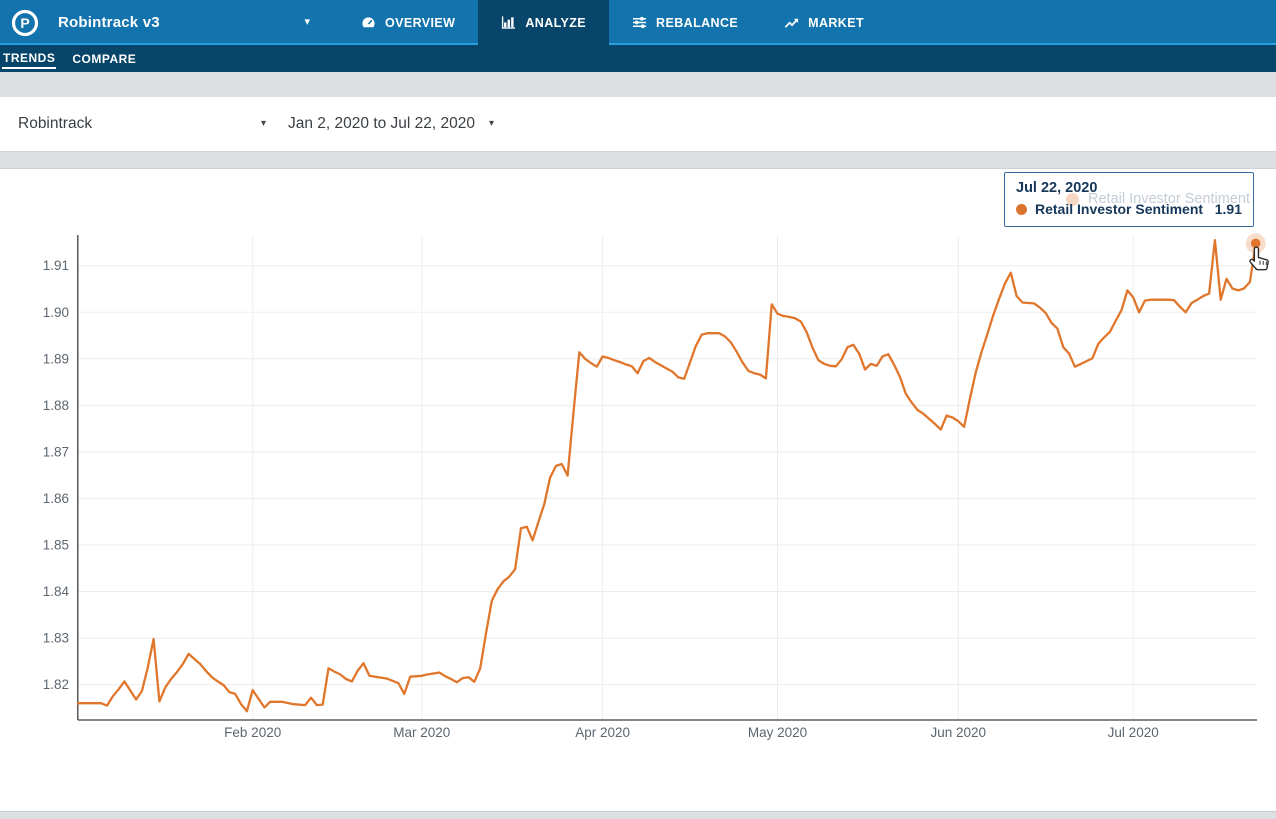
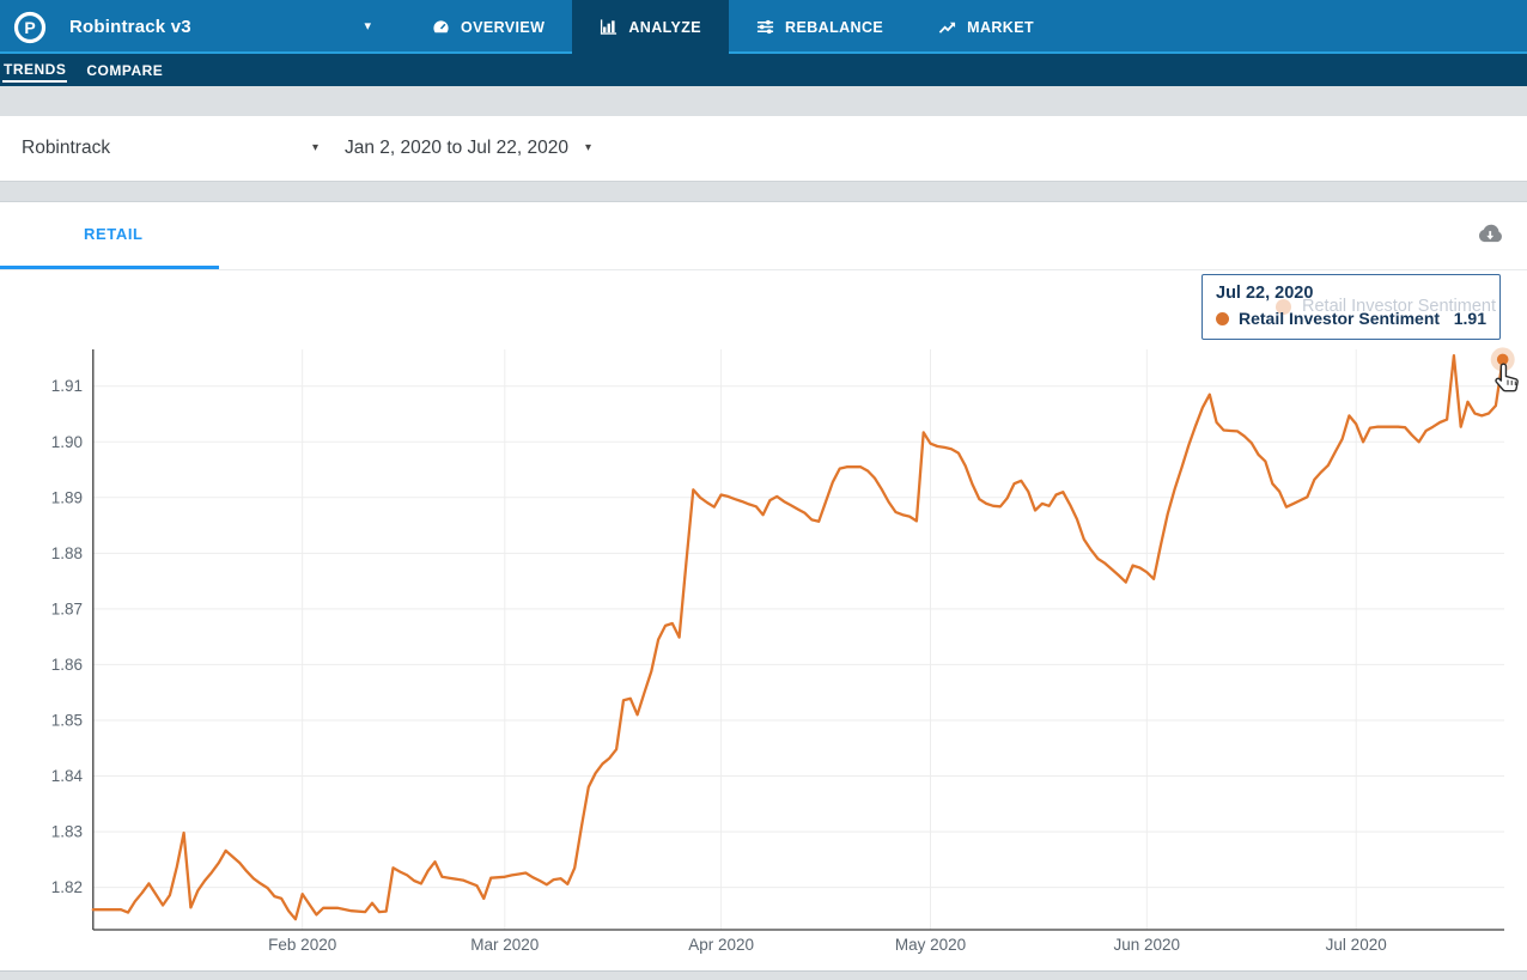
  P
  Robintrack v3
  ▾
  OVERVIEW
  ANALYZE
  REBALANCE
  MARKET
  TRENDS
  COMPARE
  Robintrack
  ▾
  Jan 2, 2020 to Jul 22, 2020
  ▾
+ RETAIL
  Feb 2020
  Mar 2020
  Apr 2020
  May 2020
  Jun 2020
  Jul 2020
  1.82
  1.83
  1.84
  1.85
  1.86
  1.87
  1.88
  1.89
  1.90
  1.91
  Retail Investor Sentiment
  Jul 22, 2020
  Retail Investor Sentiment
  1.91
